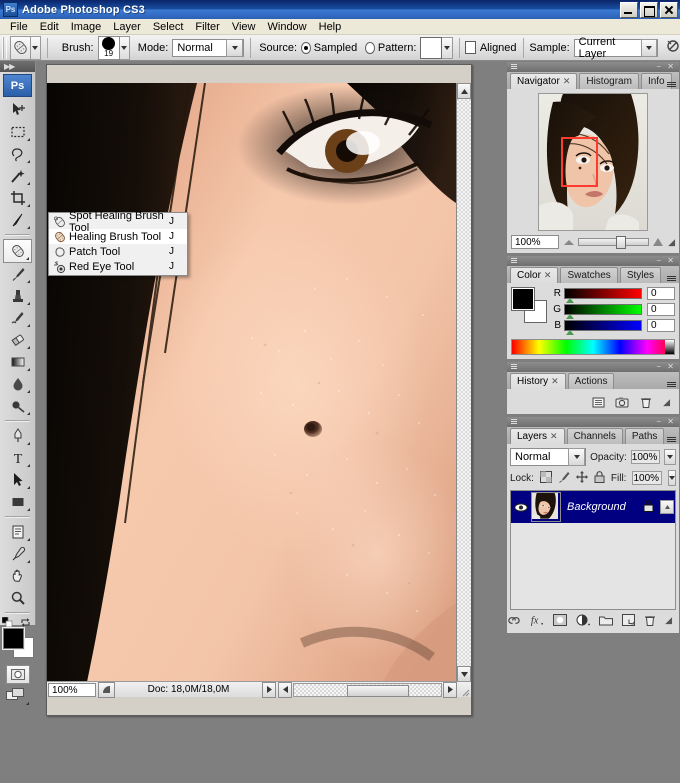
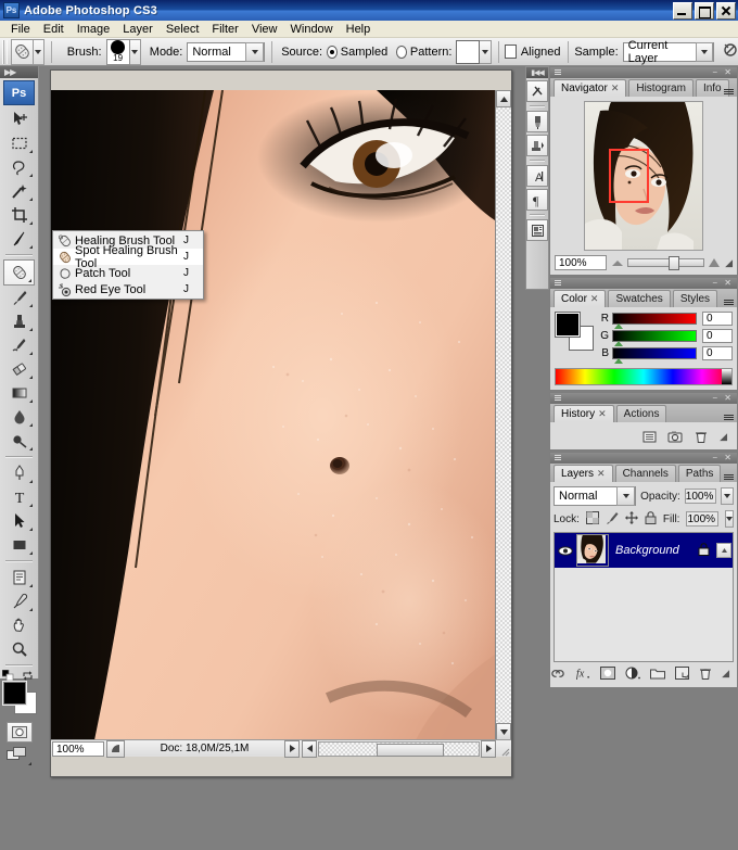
  Ps
  Adobe Photoshop CS3
  File
  Edit
  Image
  Layer
  Select
  Filter
  View
  Window
  Help
  Brush:
  19
  Mode:
  Normal
  Source:
  Sampled
  Pattern:
  Aligned
  Sample:
  Current Layer
  ▶▶
  Ps
  T
  100%
- Doc: 18,0M/18,0M
+ Doc: 18,0M/25,1M
- Spot Healing Brush Tool
+ Healing Brush Tool
  J
- Healing Brush Tool
+ Spot Healing Brush Tool
  J
  Patch Tool
  J
  Red Eye Tool
  J
+ A
+ ¶
  − ✕
  Navigator
  ✕
  Histogram
  Info
  100%
  ◢
  − ✕
  Color
  ✕
  Swatches
  Styles
  R
  0
  G
  0
  B
  0
  − ✕
  History
  ✕
  Actions
  ◢
  − ✕
  Layers
  ✕
  Channels
  Paths
  Normal
  Opacity:
  100%
  Lock:
  Fill:
  100%
  Background
  fx
  ◢
